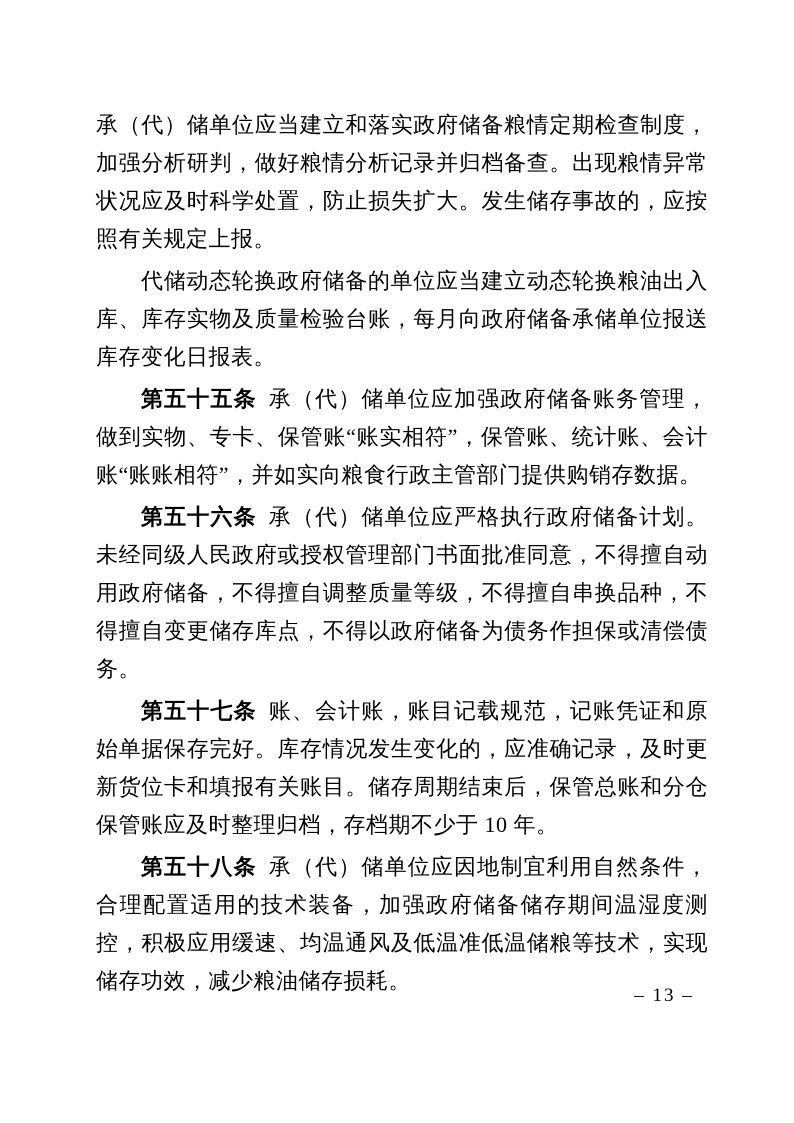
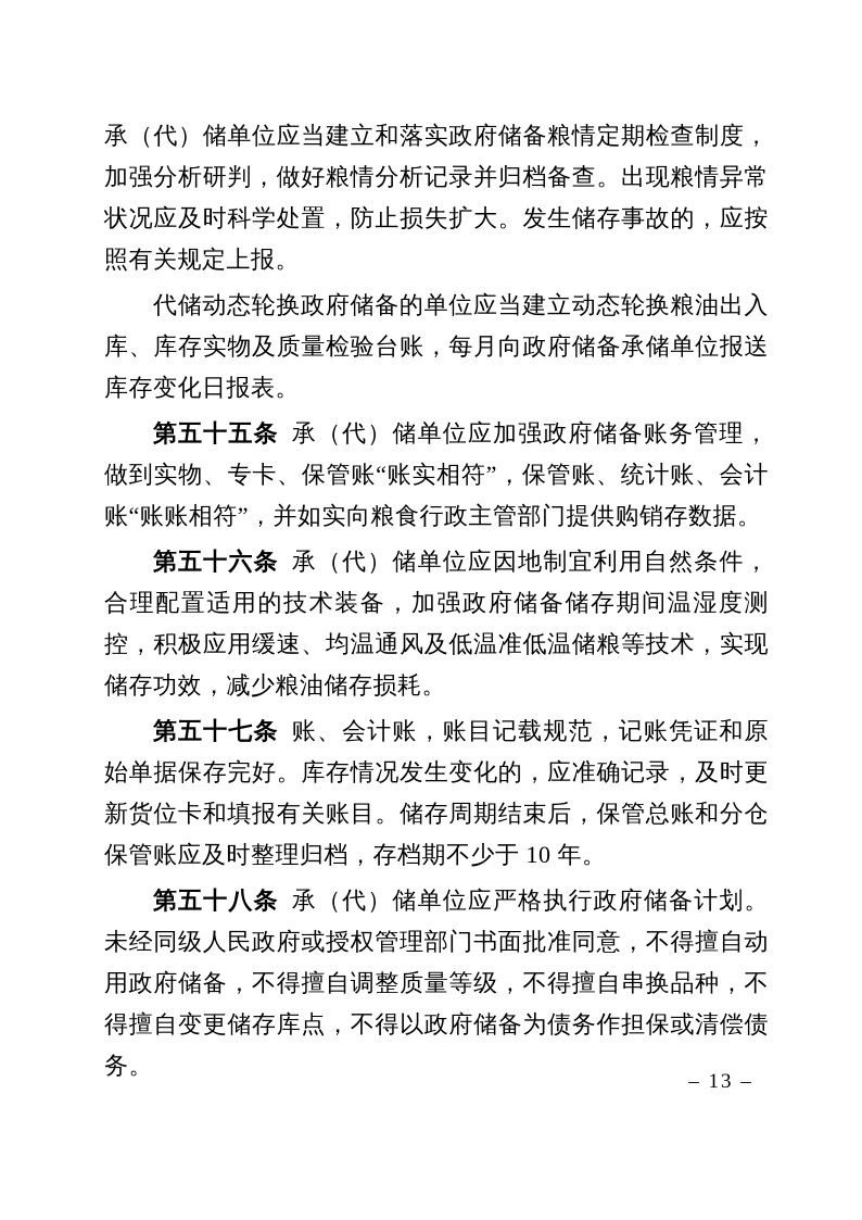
  承（代）储单位应当建立和落实政府储备粮情定期检查制度，加强分析研判，做好粮情分析记录并归档备查。出现粮情异常状况应及时科学处置，防止损失扩大。发生储存事故的，应按照有关规定上报。
  代储动态轮换政府储备的单位应当建立动态轮换粮油出入库、库存实物及质量检验台账，每月向政府储备承储单位报送库存变化日报表。
  第五十五条 承（代）储单位应加强政府储备账务管理，做到实物、专卡、保管账“账实相符”，保管账、统计账、会计账“账账相符”，并如实向粮食行政主管部门提供购销存数据。
- 第五十六条 承（代）储单位应严格执行政府储备计划。未经同级人民政府或授权管理部门书面批准同意，不得擅自动用政府储备，不得擅自调整质量等级，不得擅自串换品种，不得擅自变更储存库点，不得以政府储备为债务作担保或清偿债务。
+ 第五十六条 承（代）储单位应因地制宜利用自然条件，合理配置适用的技术装备，加强政府储备储存期间温湿度测控，积极应用缓速、均温通风及低温准低温储粮等技术，实现储存功效，减少粮油储存损耗。
  第五十七条 账、会计账，账目记载规范，记账凭证和原始单据保存完好。库存情况发生变化的，应准确记录，及时更新货位卡和填报有关账目。储存周期结束后，保管总账和分仓保管账应及时整理归档，存档期不少于 10 年。
- 第五十八条 承（代）储单位应因地制宜利用自然条件，合理配置适用的技术装备，加强政府储备储存期间温湿度测控，积极应用缓速、均温通风及低温准低温储粮等技术，实现储存功效，减少粮油储存损耗。
+ 第五十八条 承（代）储单位应严格执行政府储备计划。未经同级人民政府或授权管理部门书面批准同意，不得擅自动用政府储备，不得擅自调整质量等级，不得擅自串换品种，不得擅自变更储存库点，不得以政府储备为债务作担保或清偿债务。
  – 13 –
